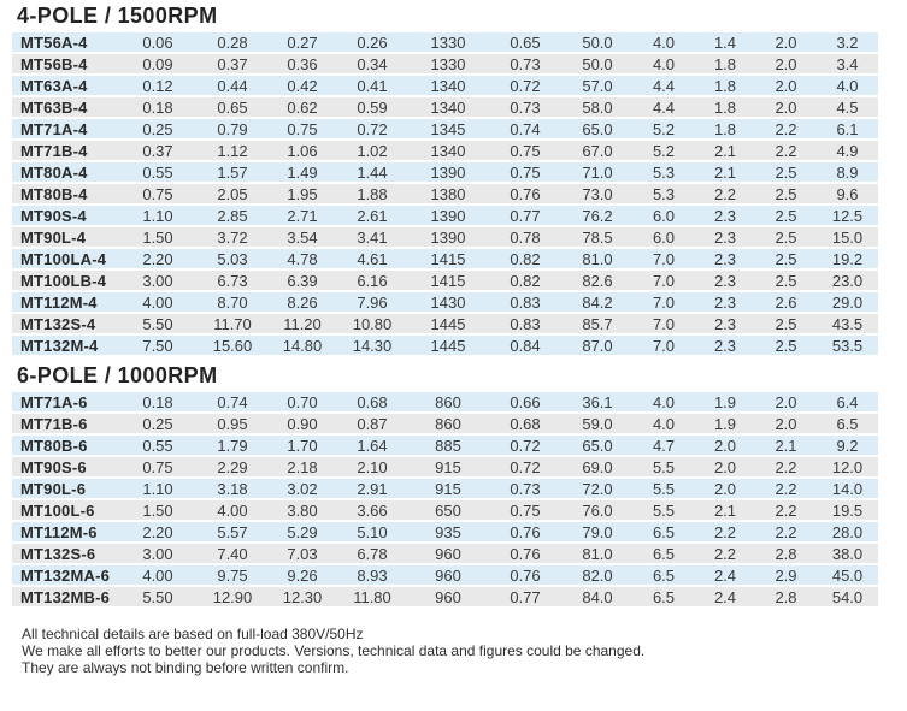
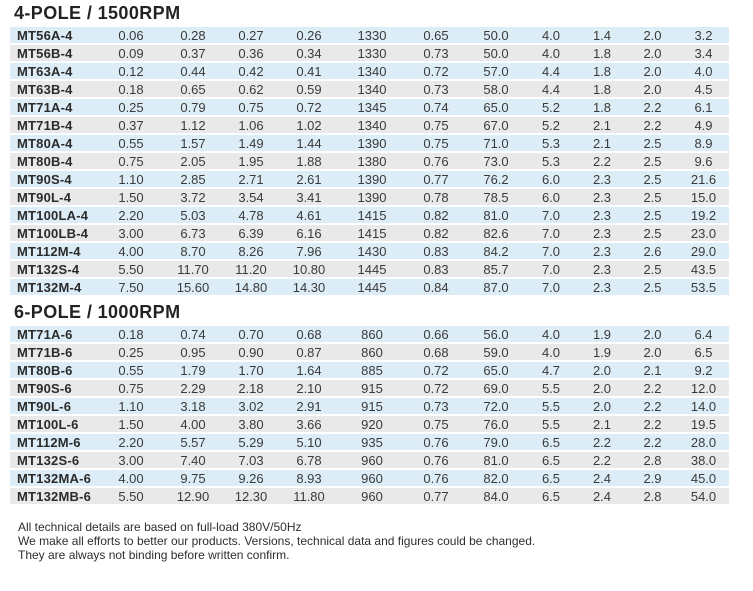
  4-POLE / 1500RPM
  MT56A-4	0.06	0.28	0.27	0.26	1330	0.65	50.0	4.0	1.4	2.0	3.2
  MT56B-4	0.09	0.37	0.36	0.34	1330	0.73	50.0	4.0	1.8	2.0	3.4
  MT63A-4	0.12	0.44	0.42	0.41	1340	0.72	57.0	4.4	1.8	2.0	4.0
  MT63B-4	0.18	0.65	0.62	0.59	1340	0.73	58.0	4.4	1.8	2.0	4.5
  MT71A-4	0.25	0.79	0.75	0.72	1345	0.74	65.0	5.2	1.8	2.2	6.1
  MT71B-4	0.37	1.12	1.06	1.02	1340	0.75	67.0	5.2	2.1	2.2	4.9
  MT80A-4	0.55	1.57	1.49	1.44	1390	0.75	71.0	5.3	2.1	2.5	8.9
  MT80B-4	0.75	2.05	1.95	1.88	1380	0.76	73.0	5.3	2.2	2.5	9.6
- MT90S-4	1.10	2.85	2.71	2.61	1390	0.77	76.2	6.0	2.3	2.5	12.5
+ MT90S-4	1.10	2.85	2.71	2.61	1390	0.77	76.2	6.0	2.3	2.5	21.6
  MT90L-4	1.50	3.72	3.54	3.41	1390	0.78	78.5	6.0	2.3	2.5	15.0
  MT100LA-4	2.20	5.03	4.78	4.61	1415	0.82	81.0	7.0	2.3	2.5	19.2
  MT100LB-4	3.00	6.73	6.39	6.16	1415	0.82	82.6	7.0	2.3	2.5	23.0
  MT112M-4	4.00	8.70	8.26	7.96	1430	0.83	84.2	7.0	2.3	2.6	29.0
  MT132S-4	5.50	11.70	11.20	10.80	1445	0.83	85.7	7.0	2.3	2.5	43.5
  MT132M-4	7.50	15.60	14.80	14.30	1445	0.84	87.0	7.0	2.3	2.5	53.5
  6-POLE / 1000RPM
- MT71A-6	0.18	0.74	0.70	0.68	860	0.66	36.1	4.0	1.9	2.0	6.4
+ MT71A-6	0.18	0.74	0.70	0.68	860	0.66	56.0	4.0	1.9	2.0	6.4
  MT71B-6	0.25	0.95	0.90	0.87	860	0.68	59.0	4.0	1.9	2.0	6.5
  MT80B-6	0.55	1.79	1.70	1.64	885	0.72	65.0	4.7	2.0	2.1	9.2
  MT90S-6	0.75	2.29	2.18	2.10	915	0.72	69.0	5.5	2.0	2.2	12.0
  MT90L-6	1.10	3.18	3.02	2.91	915	0.73	72.0	5.5	2.0	2.2	14.0
- MT100L-6	1.50	4.00	3.80	3.66	650	0.75	76.0	5.5	2.1	2.2	19.5
+ MT100L-6	1.50	4.00	3.80	3.66	920	0.75	76.0	5.5	2.1	2.2	19.5
  MT112M-6	2.20	5.57	5.29	5.10	935	0.76	79.0	6.5	2.2	2.2	28.0
  MT132S-6	3.00	7.40	7.03	6.78	960	0.76	81.0	6.5	2.2	2.8	38.0
  MT132MA-6	4.00	9.75	9.26	8.93	960	0.76	82.0	6.5	2.4	2.9	45.0
  MT132MB-6	5.50	12.90	12.30	11.80	960	0.77	84.0	6.5	2.4	2.8	54.0
  All technical details are based on full-load 380V/50Hz
  We make all efforts to better our products. Versions, technical data and figures could be changed.
  They are always not binding before written confirm.
